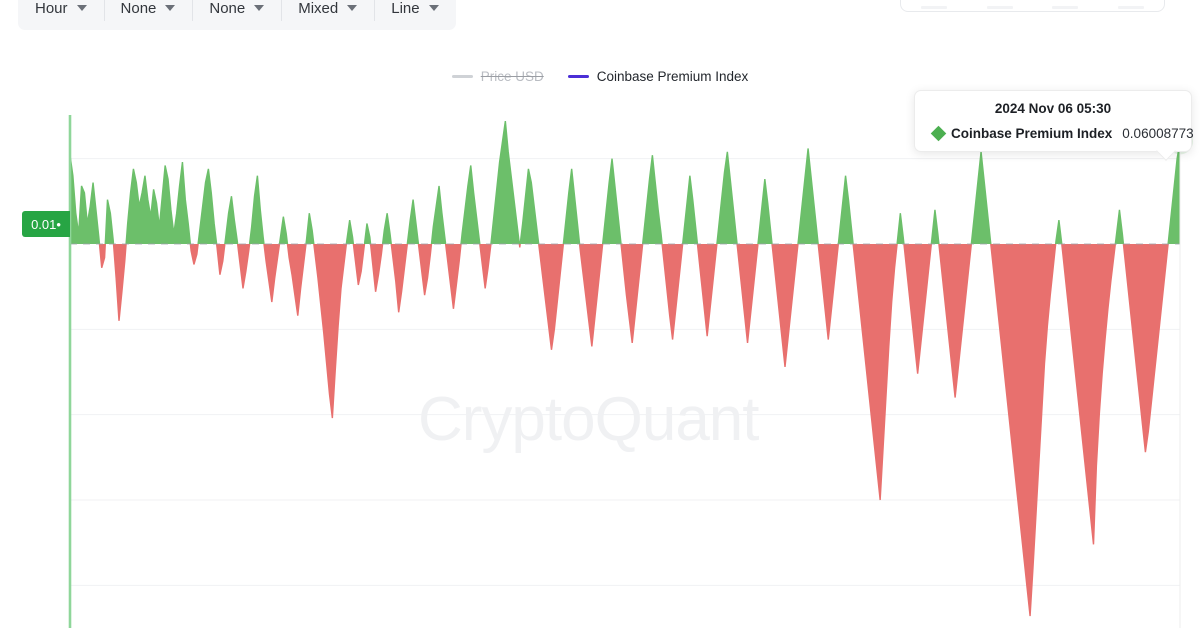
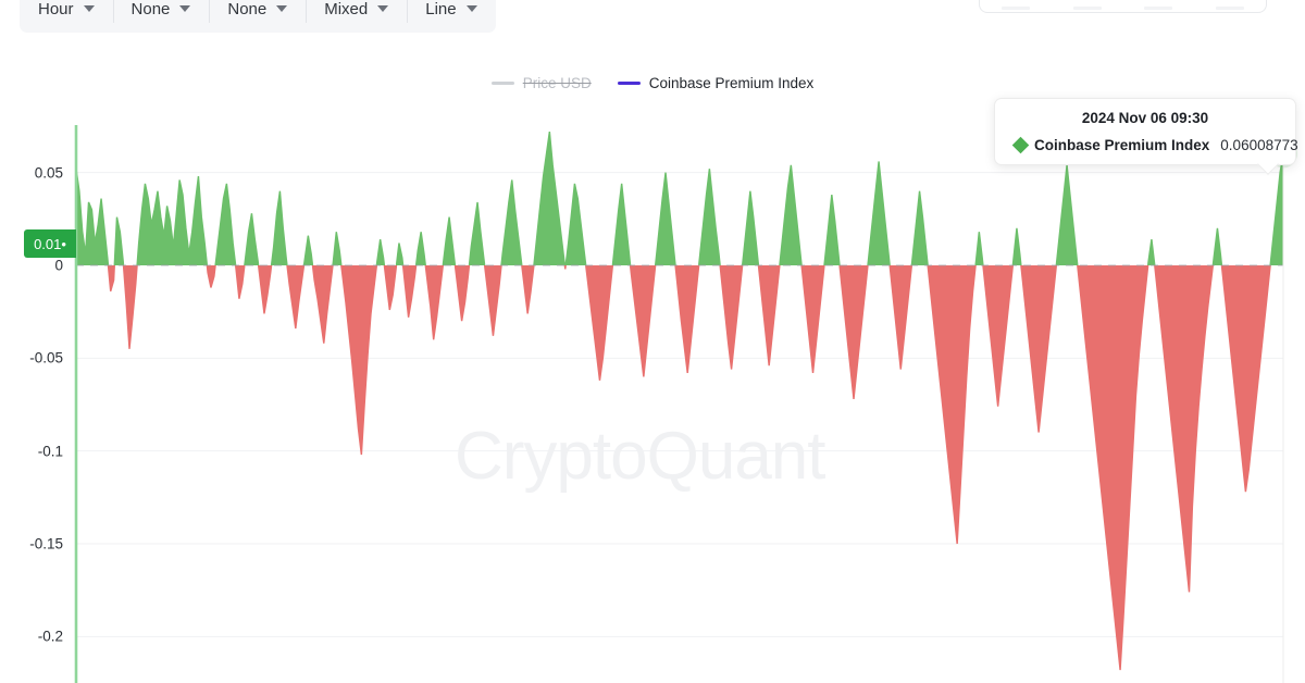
+ 0.05
+ 0
+ -0.05
+ -0.1
+ -0.15
+ -0.2
  0.01•
- 2024 Nov 06 05:30
+ 2024 Nov 06 09:30
  Coinbase Premium Index
  0.06008773
  Price USD
  Coinbase Premium Index
  Hour
  None
  None
  Mixed
  Line
